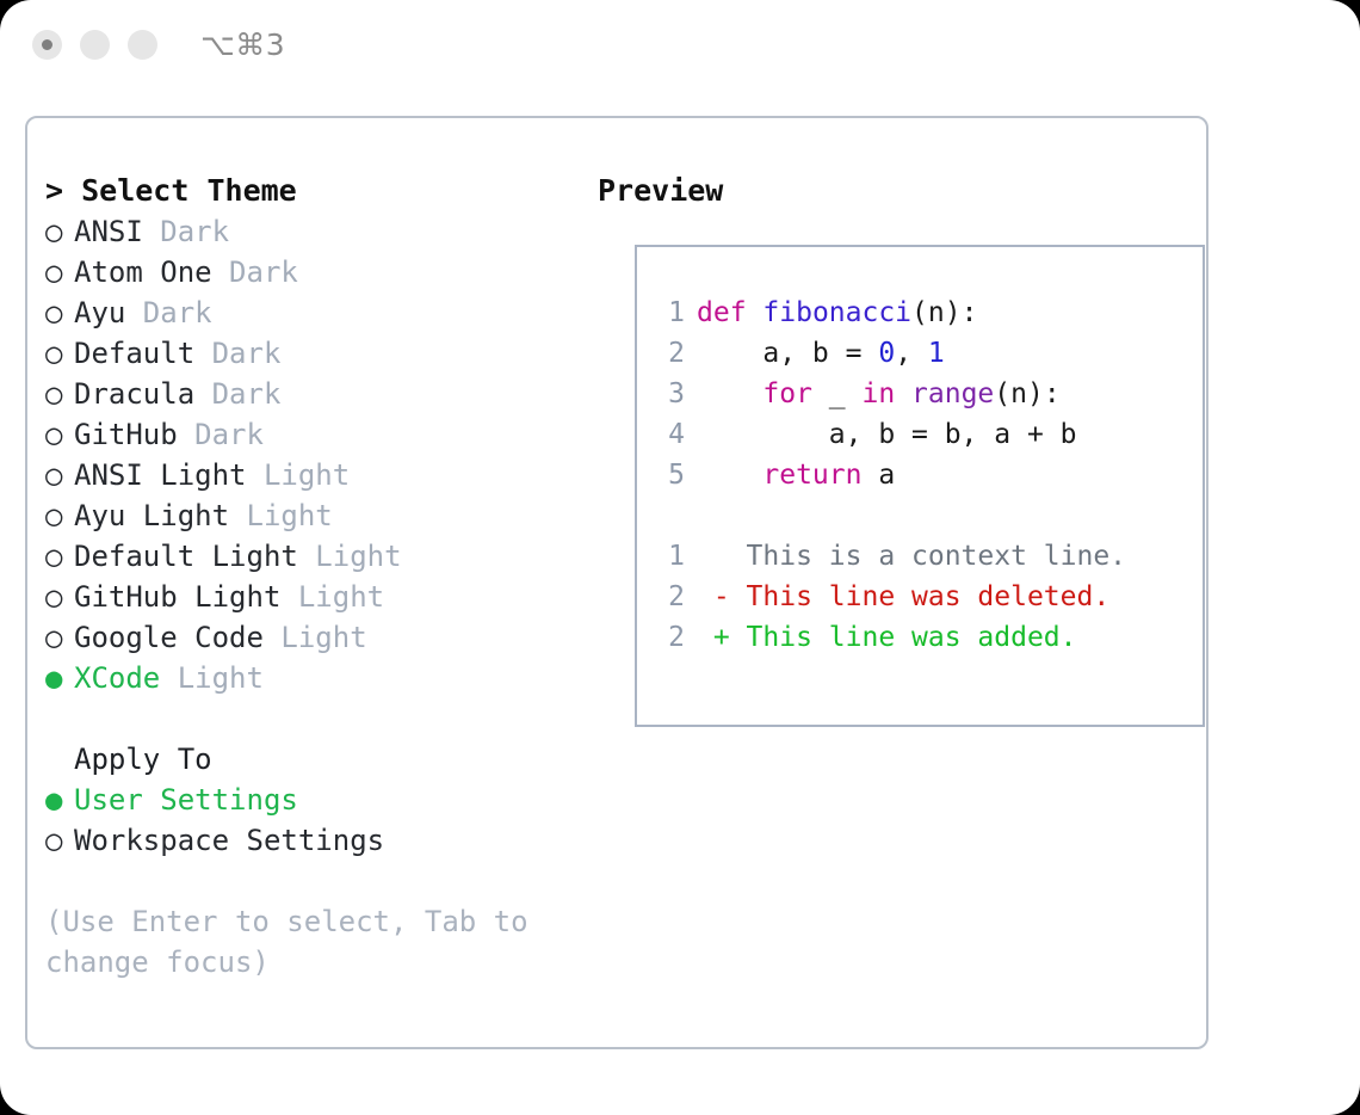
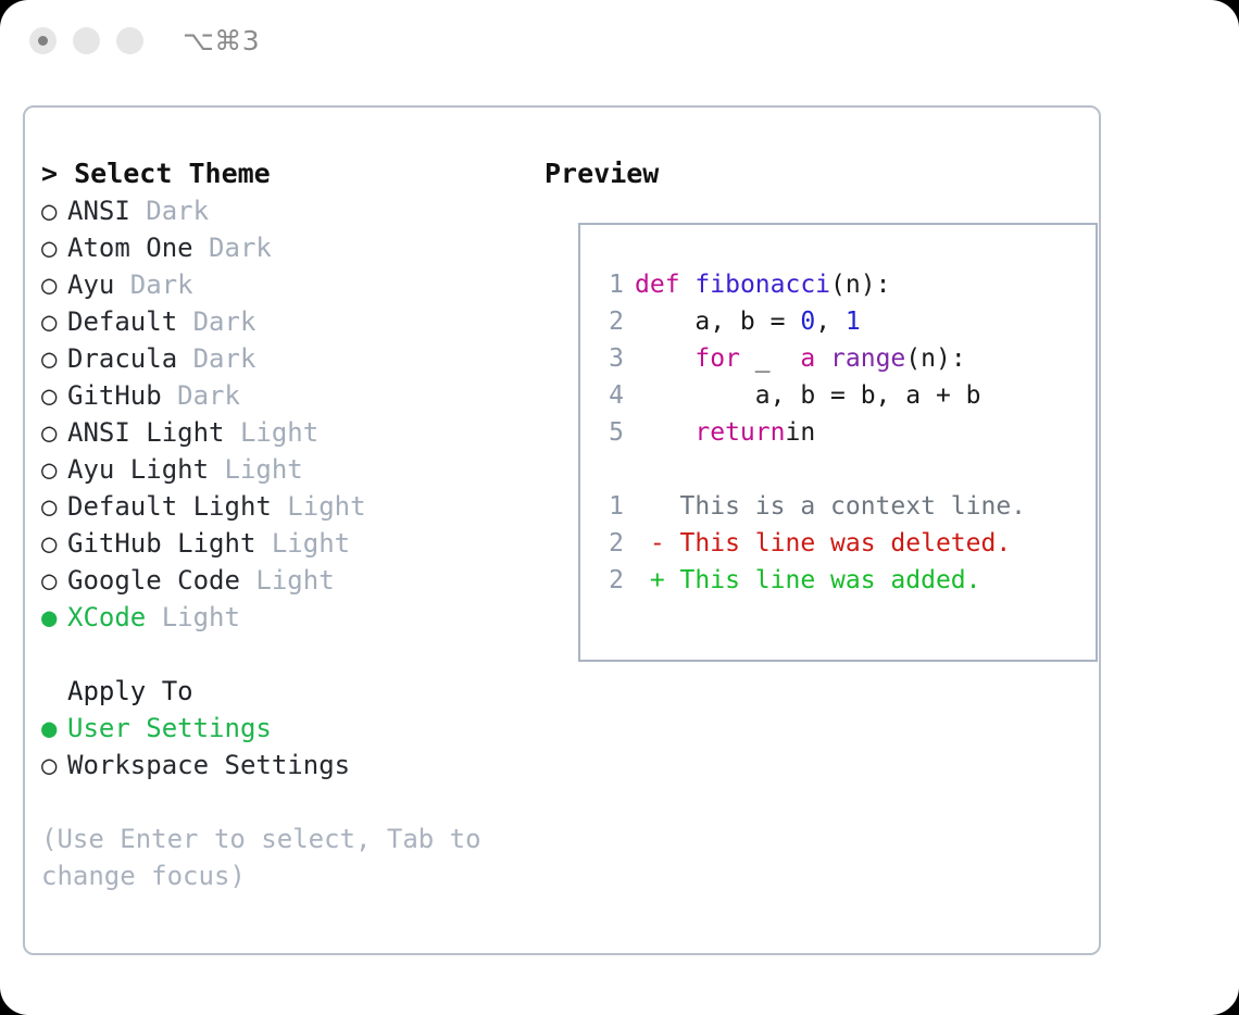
  ⌥⌘3
  > Select Theme
  ○ ANSI Dark
  ○ Atom One Dark
  ○ Ayu Dark
  ○ Default Dark
  ○ Dracula Dark
  ○ GitHub Dark
  ○ ANSI Light Light
  ○ Ayu Light Light
  ○ Default Light Light
  ○ GitHub Light Light
  ○ Google Code Light
  ● XCode Light
  Apply To
  ● User Settings
  ○ Workspace Settings
  (Use Enter to select, Tab to change focus)
  Preview
  1 def fibonacci(n):
  2 a, b = 0, 1
- 3 for _ in range(n):
+ 3 for _ a range(n):
  4 a, b = b, a + b
- 5 return a
+ 5 returnin
  1 This is a context line.
  2 - This line was deleted.
  2 + This line was added.
